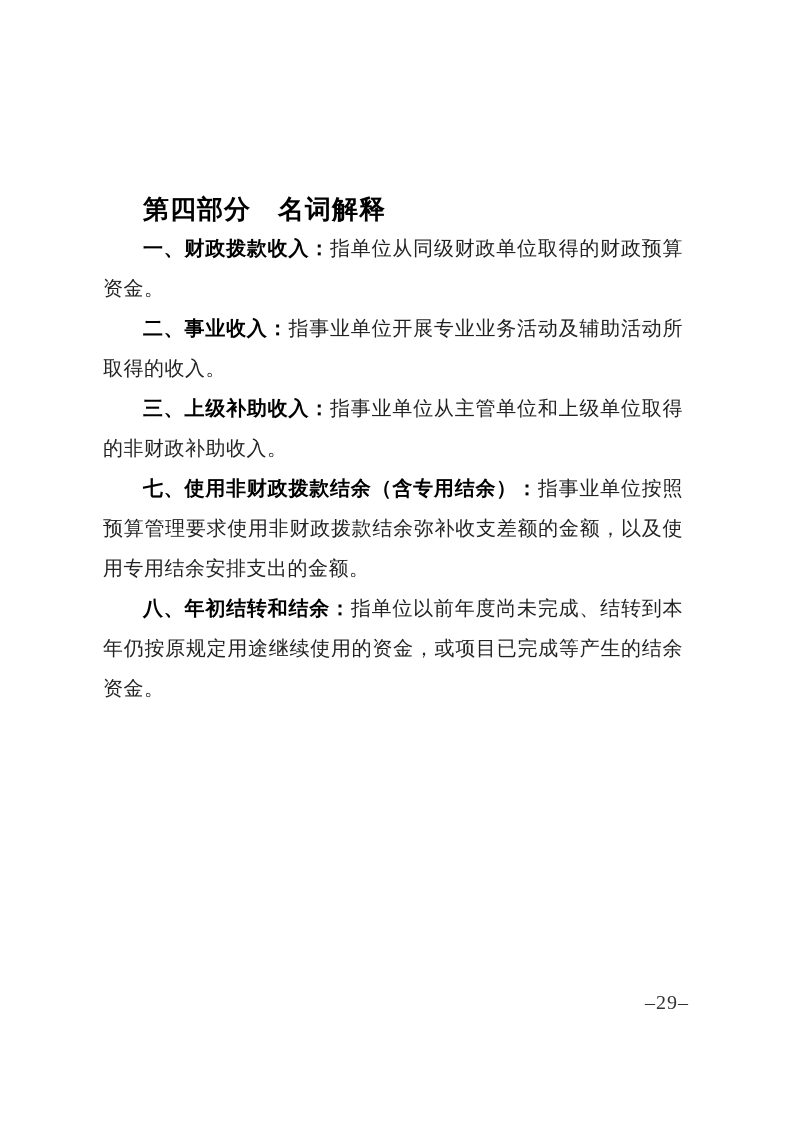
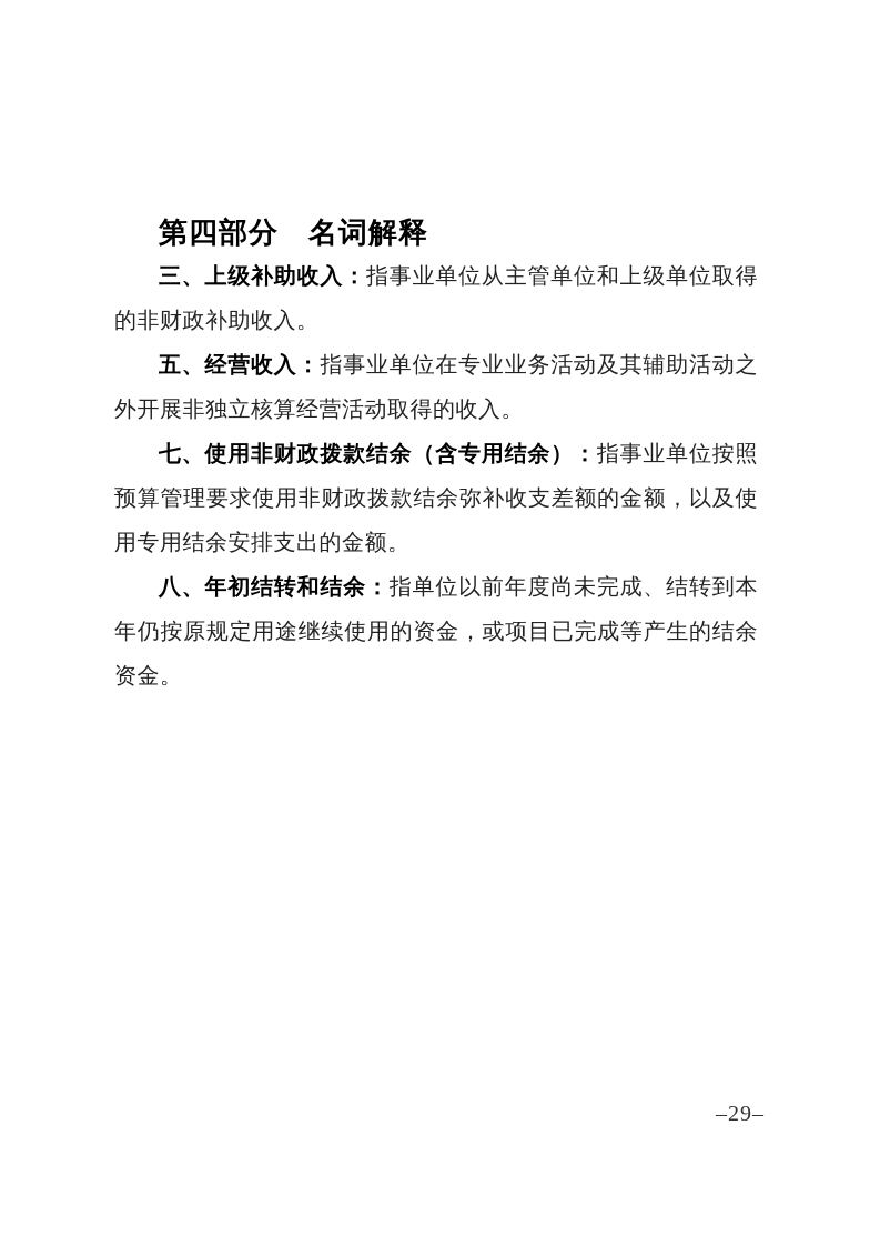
  第四部分 名词解释
- 一、财政拨款收入：指单位从同级财政单位取得的财政预算资金。
- 二、事业收入：指事业单位开展专业业务活动及辅助活动所取得的收入。
  三、上级补助收入：指事业单位从主管单位和上级单位取得的非财政补助收入。
+ 五、经营收入：指事业单位在专业业务活动及其辅助活动之外开展非独立核算经营活动取得的收入。
  七、使用非财政拨款结余（含专用结余）：指事业单位按照预算管理要求使用非财政拨款结余弥补收支差额的金额，以及使用专用结余安排支出的金额。
  八、年初结转和结余：指单位以前年度尚未完成、结转到本年仍按原规定用途继续使用的资金，或项目已完成等产生的结余资金。
  –29–
